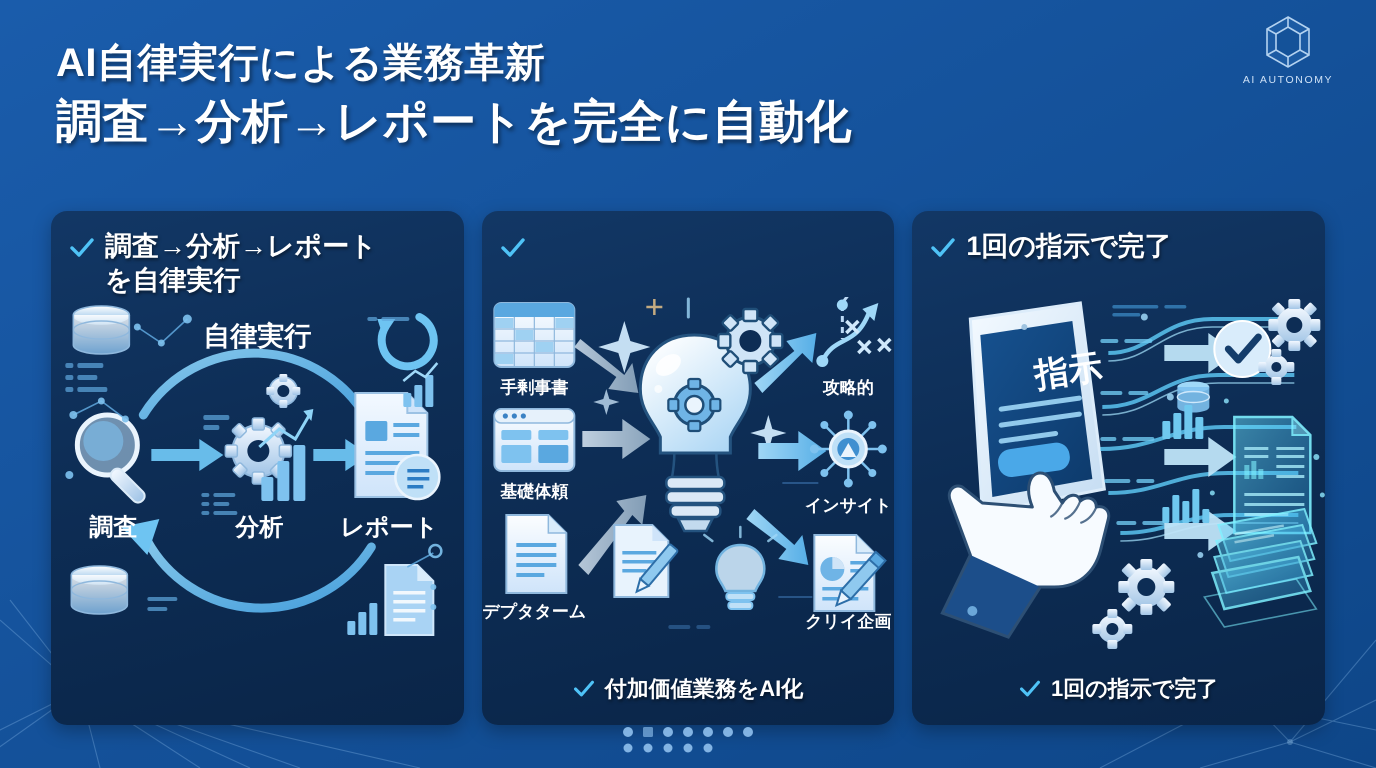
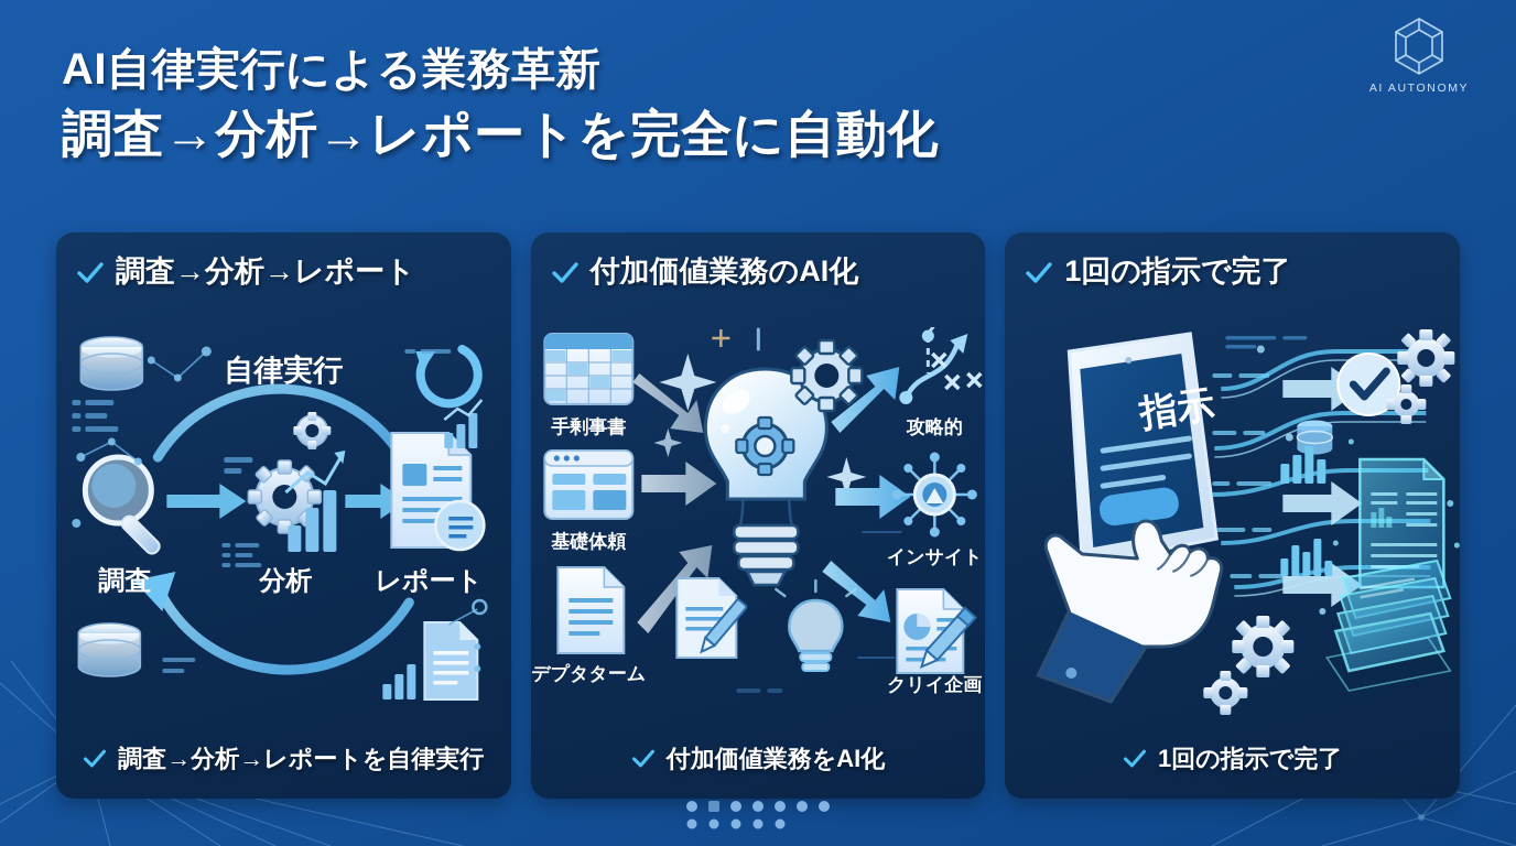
  AI AUTONOMY
  AI自律実行による業務革新
  調査→分析→レポートを完全に自動化
  調査→分析→レポート
- を自律実行
  自律実行
  調査
  分析
  レポート
+ 調査→分析→レポートを自律実行
+ 付加価値業務のAI化
  手剰事書
  基礎体頼
  デプタターム
  攻略的
  インサイト
  クリイ企画
  付加価値業務をAI化
  1回の指示で完了
  1回の指示で完了
